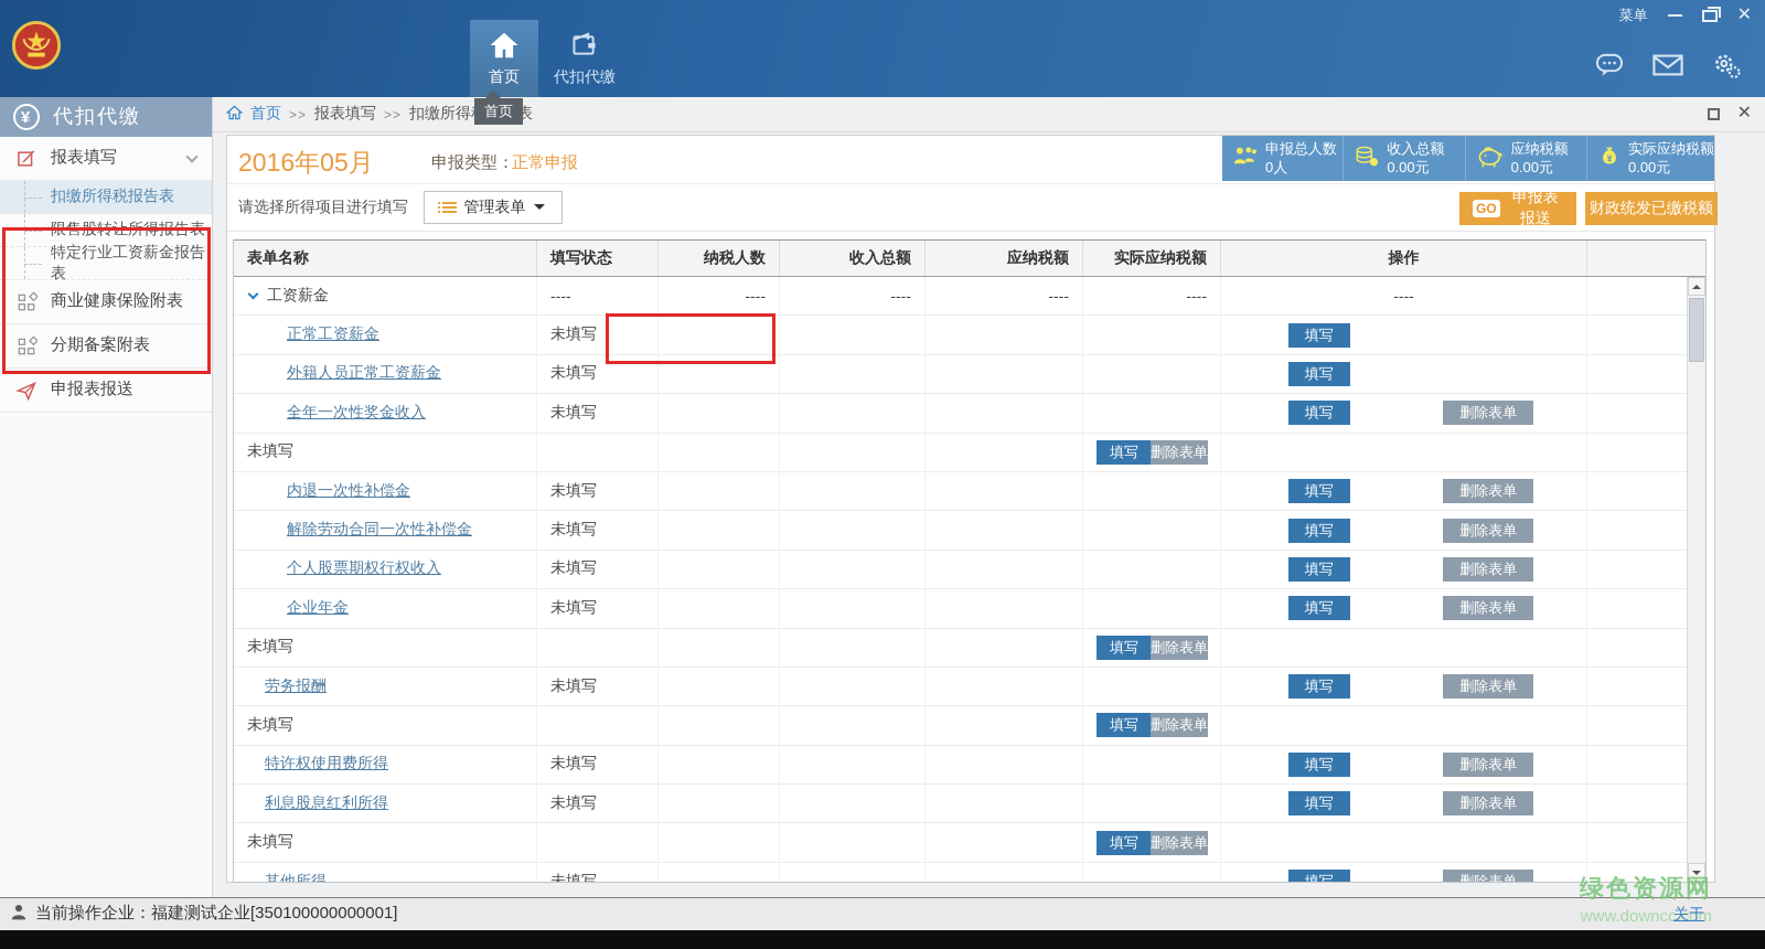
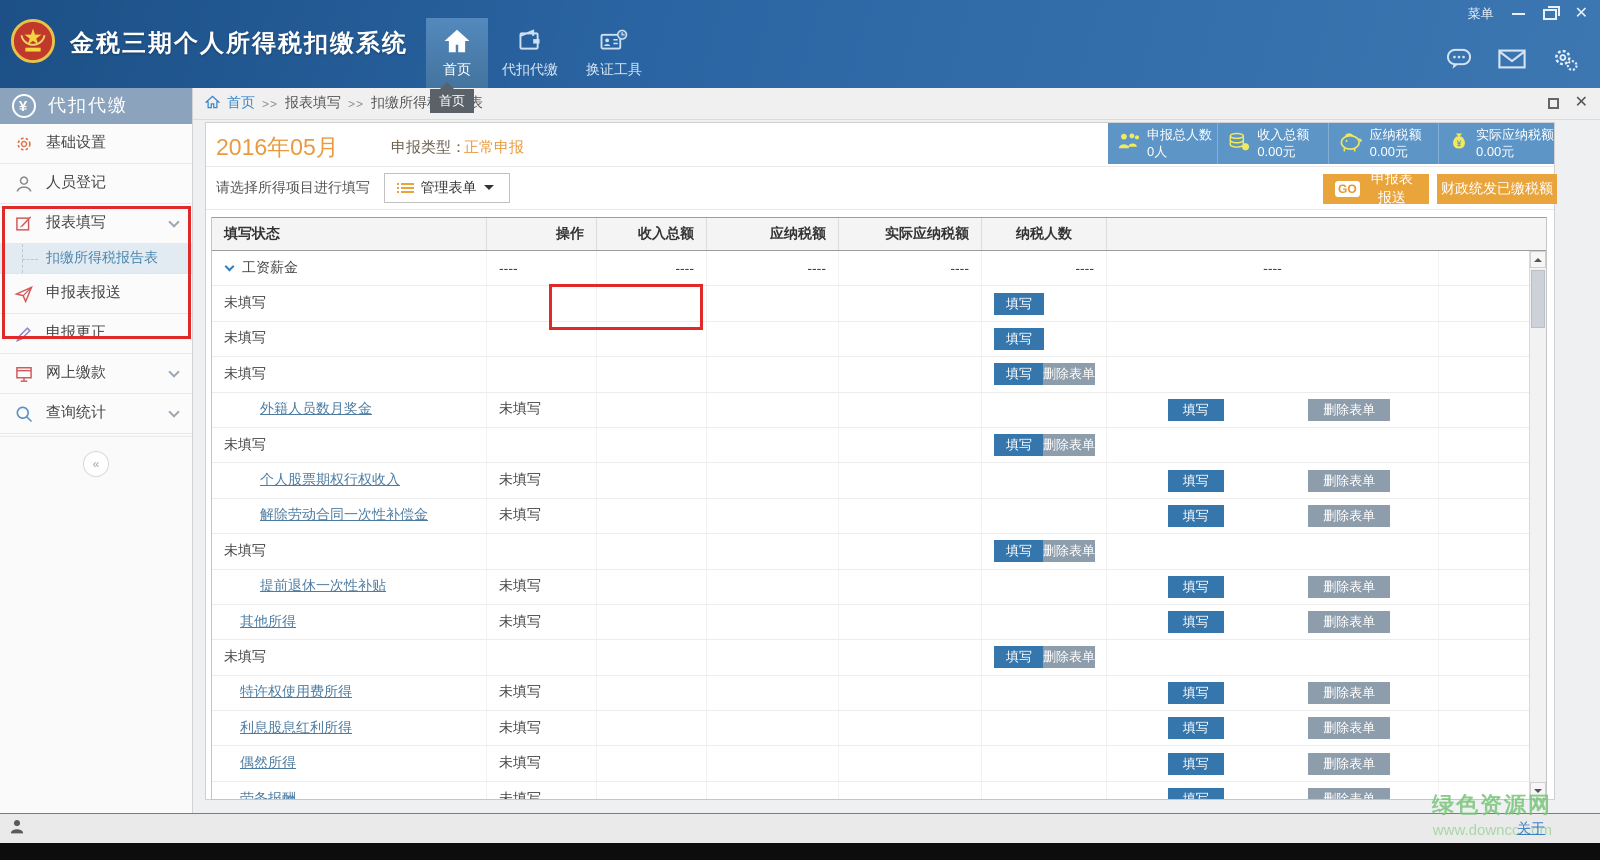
  菜单
  ✕
+ 金税三期个人所得税扣缴系统
  首页
  代扣代缴
+ 换证工具
  首页
  ¥
  代扣代缴
+ 基础设置
+ 人员登记
  报表填写
  扣缴所得税报告表
- 限售股转让所得报告表
- 特定行业工资薪金报告表
- 商业健康保险附表
- 分期备案附表
  申报表报送
+ 申报更正
+ 网上缴款
+ 查询统计
+ «
  首页
  >>
  报表填写
  >>
  ✕
  2016年05月
  申报类型：
  正常申报
  申报总人数
  0人
  收入总额
  0.00元
  应纳税额
  0.00元
  ¥
  实际应纳税额
  0.00元
  请选择所得项目进行填写
  管理表单
  GO
  申报表报送
  财政统发已缴税额
- 表单名称
  填写状态
- 纳税人数
+ 操作
  收入总额
  应纳税额
  实际应纳税额
- 操作
+ 纳税人数
  工资薪金
  ----
  ----
  ----
  ----
  ----
  ----
- 正常工资薪金
  未填写
  填写
- 外籍人员正常工资薪金
  未填写
  填写
- 全年一次性奖金收入
  未填写
  填写
  删除表单
+ 外籍人员数月奖金
  未填写
  填写
  删除表单
- 内退一次性补偿金
  未填写
  填写
  删除表单
- 解除劳动合同一次性补偿金
+ 个人股票期权行权收入
  未填写
  填写
  删除表单
- 个人股票期权行权收入
+ 解除劳动合同一次性补偿金
  未填写
  填写
  删除表单
- 企业年金
  未填写
  填写
  删除表单
+ 提前退休一次性补贴
  未填写
  填写
  删除表单
- 劳务报酬
+ 其他所得
  未填写
  填写
  删除表单
  未填写
  填写
  删除表单
  特许权使用费所得
  未填写
  填写
  删除表单
  利息股息红利所得
  未填写
  填写
  删除表单
+ 偶然所得
  未填写
  填写
  删除表单
- 其他所得
+ 劳务报酬
  未填写
  填写
  删除表单
  绿色资源网
  www.downcc.com
  关于
- 当前操作企业：福建测试企业[350100000000001]
